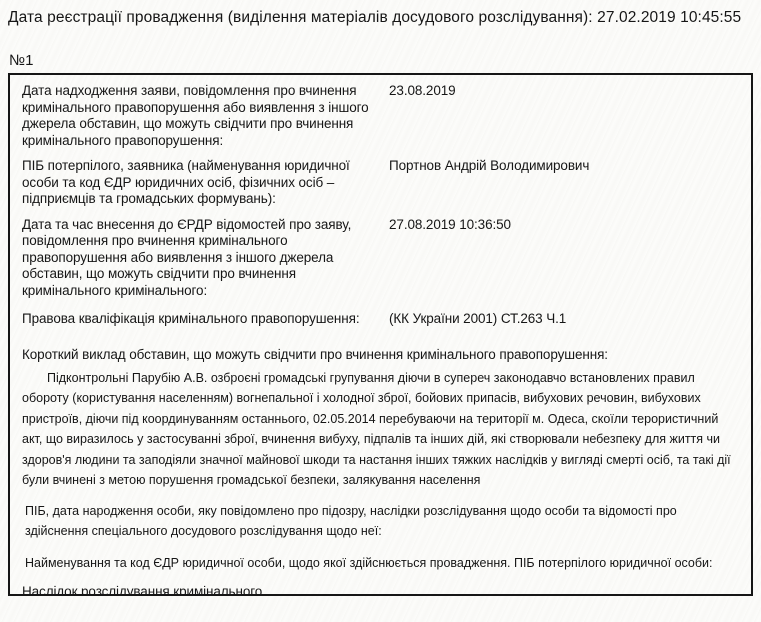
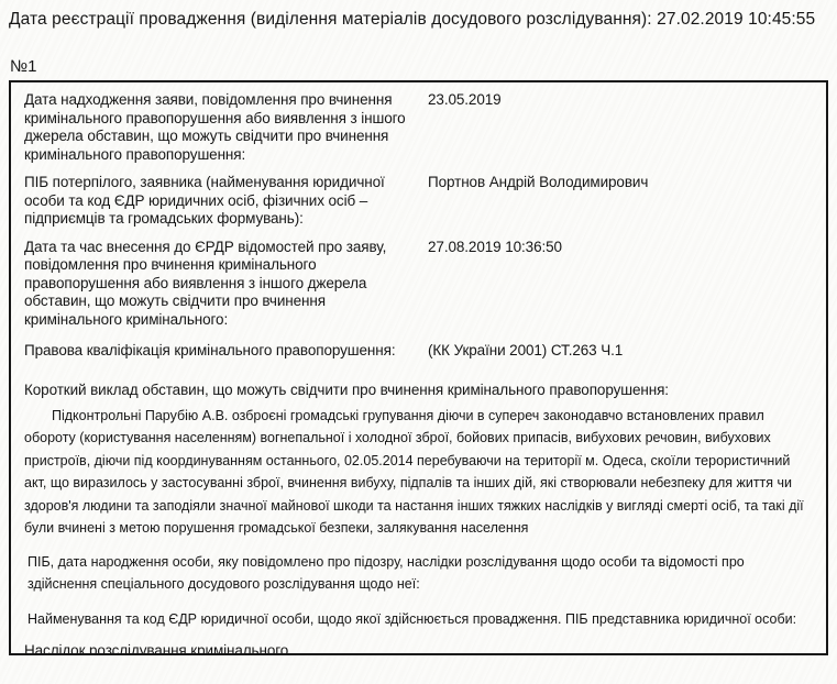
  Дата реєстрації провадження (виділення матеріалів досудового розслідування): 27.02.2019 10:45:55
  №1
  Дата надходження заяви, повідомлення про вчинення кримінального правопорушення або виявлення з іншого джерела обставин, що можуть свідчити про вчинення кримінального правопорушення:
- 23.08.2019
+ 23.05.2019
  ПІБ потерпілого, заявника (найменування юридичної особи та код ЄДР юридичних осіб, фізичних осіб – підприємців та громадських формувань):
  Портнов Андрій Володимирович
  Дата та час внесення до ЄРДР відомостей про заяву, повідомлення про вчинення кримінального правопорушення або виявлення з іншого джерела обставин, що можуть свідчити про вчинення кримінального кримінального:
  27.08.2019 10:36:50
  Правова кваліфікація кримінального правопорушення:
  (КК України 2001) СТ.263 Ч.1
  Короткий виклад обставин, що можуть свідчити про вчинення кримінального правопорушення:
  Підконтрольні Парубію А.В. озброєні громадські групування діючи в супереч законодавчо встановлених правил обороту (користування населенням) вогнепальної і холодної зброї, бойових припасів, вибухових речовин, вибухових пристроїв, діючи під координуванням останнього, 02.05.2014 перебуваючи на території м. Одеса, скоїли терористичний акт, що виразилось у застосуванні зброї, вчинення вибуху, підпалів та інших дій, які створювали небезпеку для життя чи здоров'я людини та заподіяли значної майнової шкоди та настання інших тяжких наслідків у вигляді смерті осіб, та такі дії були вчинені з метою порушення громадської безпеки, залякування населення
  ПІБ, дата народження особи, яку повідомлено про підозру, наслідки розслідування щодо особи та відомості про здійснення спеціального досудового розслідування щодо неї:
- Найменування та код ЄДР юридичної особи, щодо якої здійснюється провадження. ПІБ потерпілого юридичної особи:
+ Найменування та код ЄДР юридичної особи, щодо якої здійснюється провадження. ПІБ представника юридичної особи:
